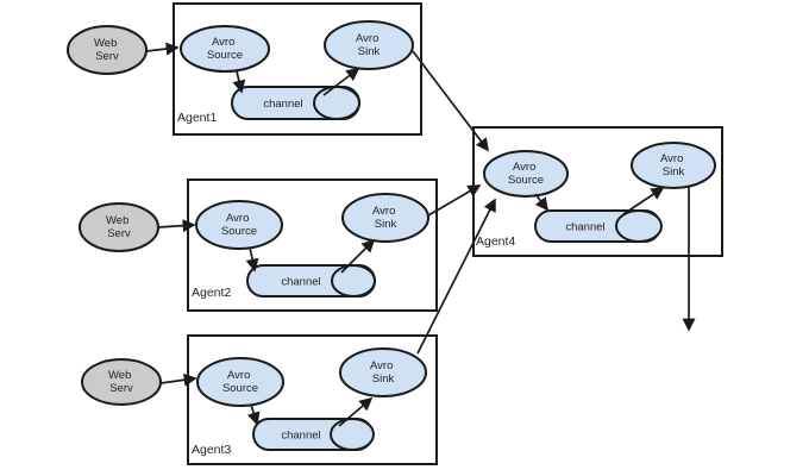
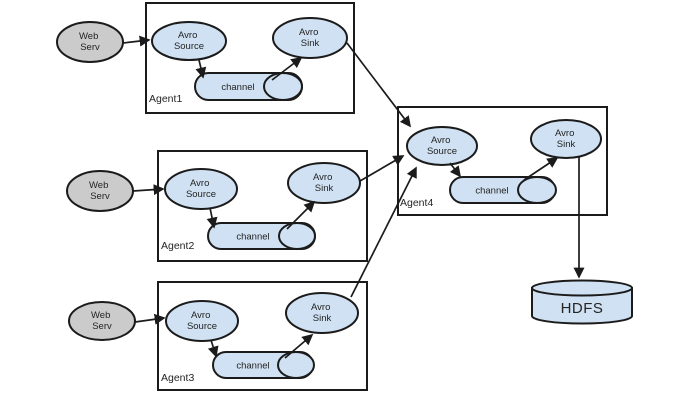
  Agent1
  Web Serv
  Avro Source
  Avro Sink
  channel
  Agent2
  Web Serv
  Avro Source
  Avro Sink
  channel
  Agent3
  Web Serv
  Avro Source
  Avro Sink
  channel
  Agent4
  Avro Source
  Avro Sink
  channel
+ HDFS
